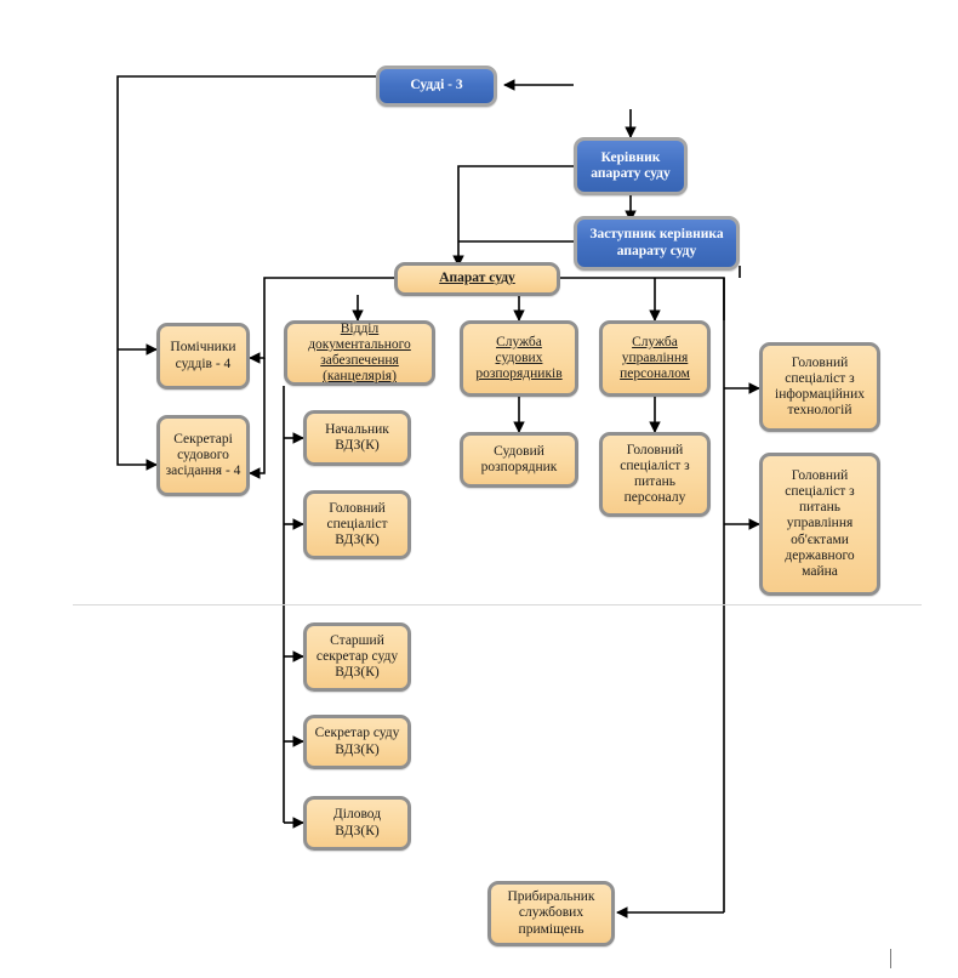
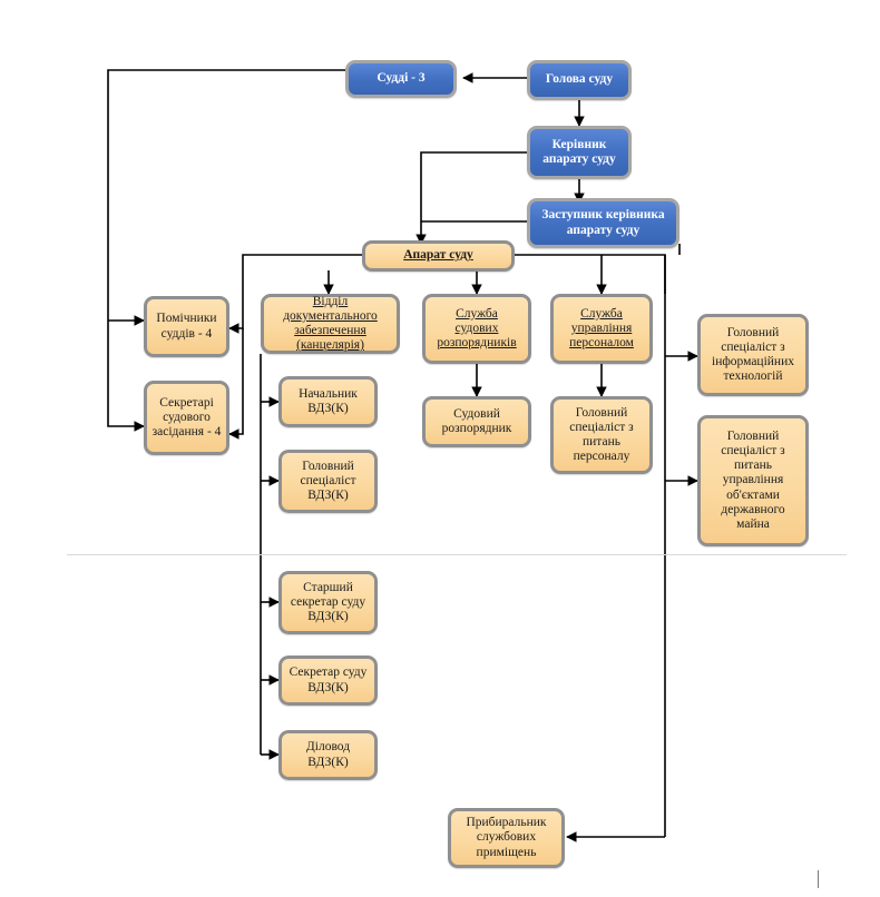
+ Голова суду
  Судді - 3
  Керівник
  апарату суду
  Заступник керівника
  апарату суду
  Апарат суду
  Помічники
  суддів - 4
  Секретарі
  судового
  засідання - 4
  Відділ документального
  забезпечення
  (канцелярія)
  Начальник
  ВДЗ(К)
  Головний
  спеціаліст
  ВДЗ(К)
  Старший
  секретар суду
  ВДЗ(К)
  Секретар суду
  ВДЗ(К)
  Діловод
  ВДЗ(К)
  Служба
  судових
  розпорядників
  Судовий
  розпорядник
  Служба
  управління
  персоналом
  Головний
  спеціаліст з
  питань
  персоналу
  Головний
  спеціаліст з
  інформаційних
  технологій
  Головний
  спеціаліст з
  питань
  управління
  об'єктами
  державного
  майна
  Прибиральник
  службових
  приміщень
